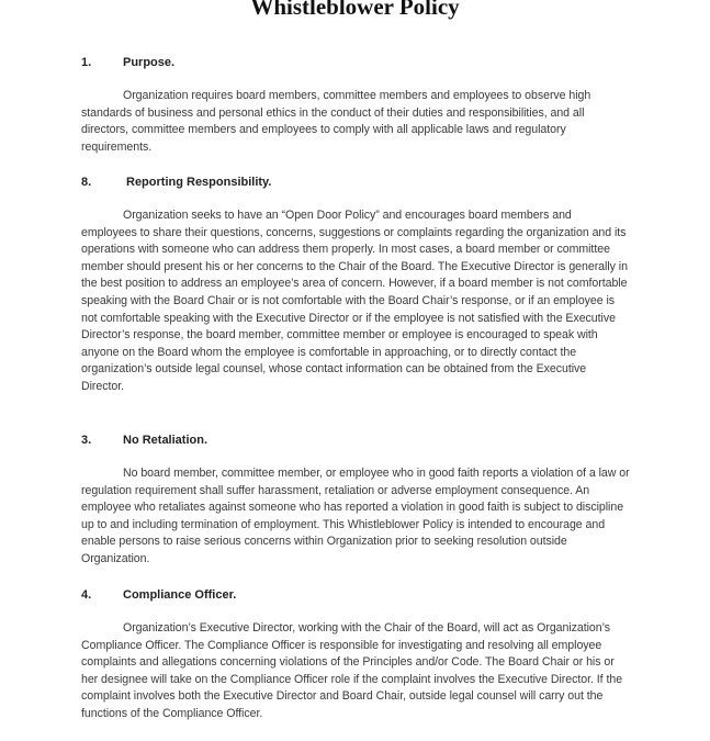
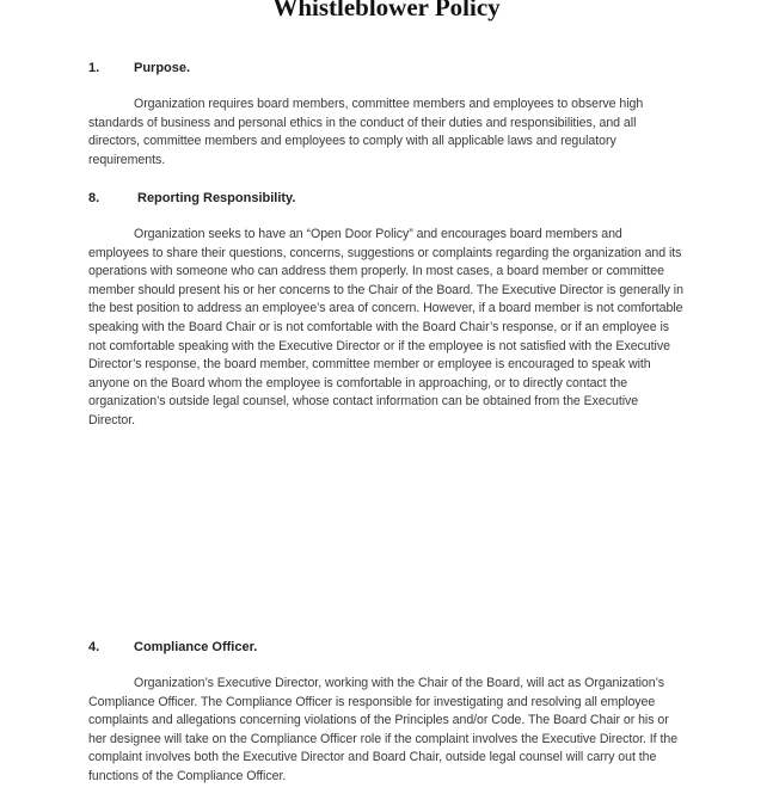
  Whistleblower Policy
  1. Purpose.
  Organization requires board members, committee members and employees to observe high standards of business and personal ethics in the conduct of their duties and responsibilities, and all directors, committee members and employees to comply with all applicable laws and regulatory requirements.
  8. Reporting Responsibility.
  Organization seeks to have an “Open Door Policy” and encourages board members and employees to share their questions, concerns, suggestions or complaints regarding the organization and its operations with someone who can address them properly. In most cases, a board member or committee member should present his or her concerns to the Chair of the Board. The Executive Director is generally in the best position to address an employee’s area of concern. However, if a board member is not comfortable speaking with the Board Chair or is not comfortable with the Board Chair’s response, or if an employee is not comfortable speaking with the Executive Director or if the employee is not satisfied with the Executive Director’s response, the board member, committee member or employee is encouraged to speak with anyone on the Board whom the employee is comfortable in approaching, or to directly contact the organization’s outside legal counsel, whose contact information can be obtained from the Executive Director.
- 3. No Retaliation.
- No board member, committee member, or employee who in good faith reports a violation of a law or regulation requirement shall suffer harassment, retaliation or adverse employment consequence. An employee who retaliates against someone who has reported a violation in good faith is subject to discipline up to and including termination of employment. This Whistleblower Policy is intended to encourage and enable persons to raise serious concerns within Organization prior to seeking resolution outside Organization.
  4. Compliance Officer.
  Organization’s Executive Director, working with the Chair of the Board, will act as Organization’s Compliance Officer. The Compliance Officer is responsible for investigating and resolving all employee complaints and allegations concerning violations of the Principles and/or Code. The Board Chair or his or her designee will take on the Compliance Officer role if the complaint involves the Executive Director. If the complaint involves both the Executive Director and Board Chair, outside legal counsel will carry out the functions of the Compliance Officer.
